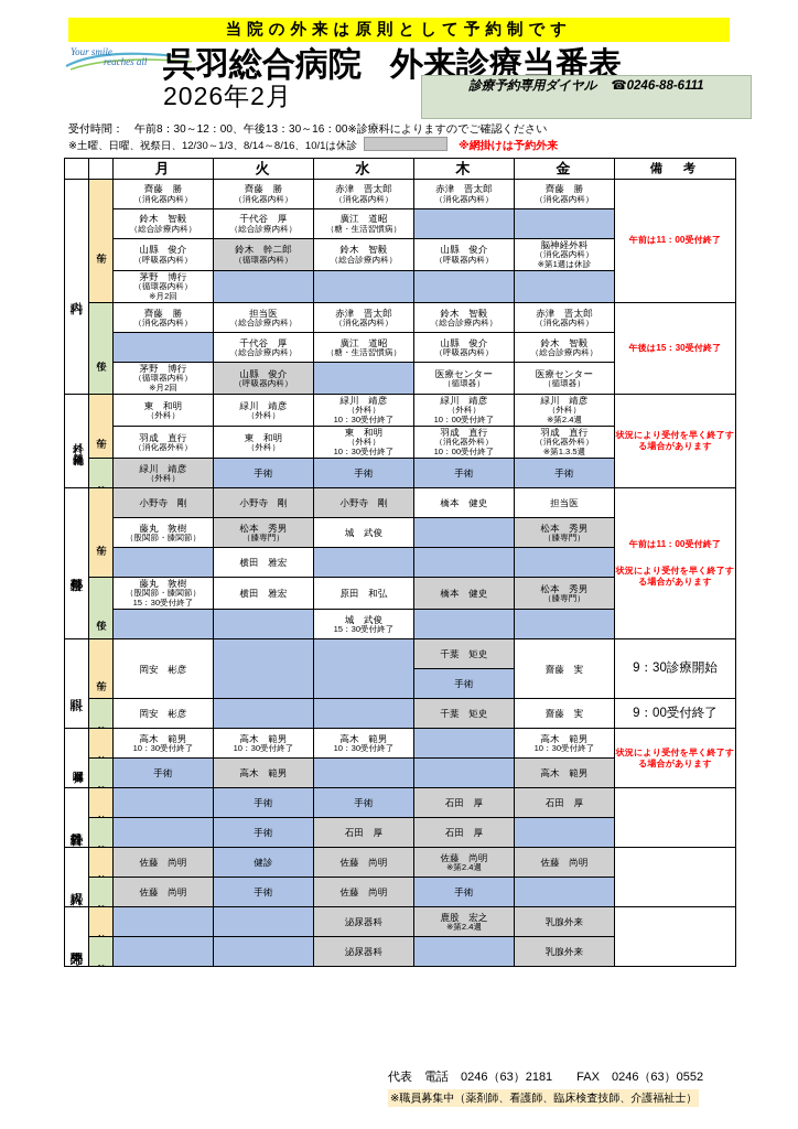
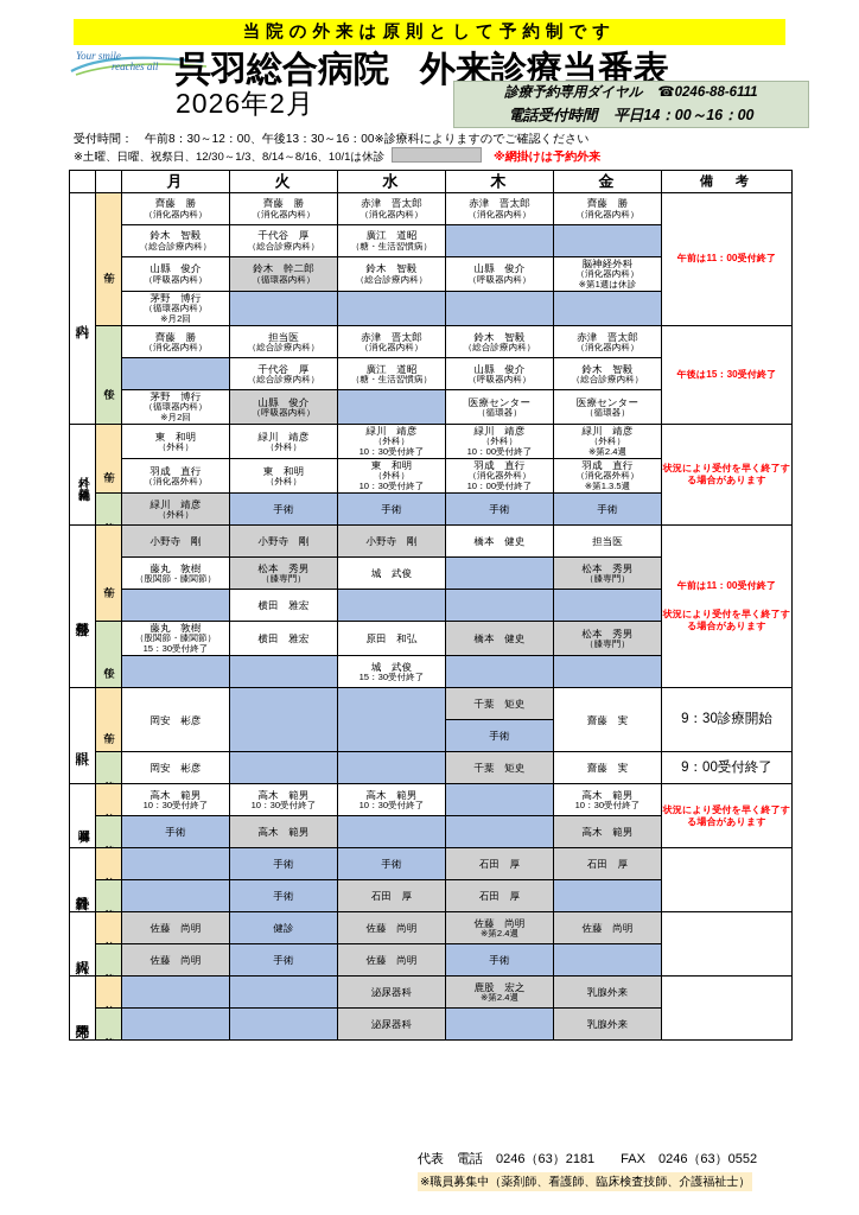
  当院の外来は原則として予約制です
  Your smile
  reaches all
  呉羽総合病院 外来診療当番表
  2026年2月
  診療予約専用ダイヤル ☎0246-88-6111
+ 電話受付時間 平日14：00～16：00
  受付時間： 午前8：30～12：00、午後13：30～16：00※診療科によりますのでご確認ください
  ※土曜、日曜、祝祭日、12/30～1/3、8/14～8/16、10/1は休診
  ※網掛けは予約外来
  		月	火	水	木	金	備 考
  		齊藤 勝（消化器内科）	齊藤 勝（消化器内科）	赤津 晋太郎（消化器内科）	赤津 晋太郎（消化器内科）	齊藤 勝（消化器内科）	午前は11：00受付終了
  鈴木 智毅（総合診療内科）	千代谷 厚（総合診療内科）	廣江 道昭（糖・生活習慣病）
  山縣 俊介（呼吸器内科）	鈴木 幹二郎（循環器内科）	鈴木 智毅（総合診療内科）	山縣 俊介（呼吸器内科）	脳神経外科（消化器内科）※第1週は休診
  茅野 博行（循環器内科）※月2回
  	齊藤 勝（消化器内科）	担当医（総合診療内科）	赤津 晋太郎（消化器内科）	鈴木 智毅（総合診療内科）	赤津 晋太郎（消化器内科）	午後は15：30受付終了
  	千代谷 厚（総合診療内科）	廣江 道昭（糖・生活習慣病）	山縣 俊介（呼吸器内科）	鈴木 智毅（総合診療内科）
  茅野 博行（循環器内科）※月2回	山縣 俊介（呼吸器内科）		医療センター（循環器）	医療センター（循環器）
  羽成 直行（消化器外科）	東 和明（外科）	東 和明（外科）10：30受付終了	羽成 直行（消化器外科）10：00受付終了	羽成 直行（消化器外科）※第1.3.5週
  	緑川 靖彦（外科）	手術	手術	手術	手術
  		小野寺 剛	小野寺 剛	小野寺 剛	橋本 健史	担当医	午前は11：00受付終了状況により受付を早く終了する場合があります
  藤丸 敦樹（股関節・膝関節）	松本 秀男（膝専門）	城 武俊		松本 秀男（膝専門）
  	横田 雅宏
  	藤丸 敦樹（股関節・膝関節）15：30受付終了	横田 雅宏	原田 和弘	橋本 健史	松本 秀男（膝専門）
  		城 武俊15：30受付終了
  		岡安 彬彦			千葉 矩史	齋藤 実	9：30診療開始
  手術
  	岡安 彬彦			千葉 矩史	齋藤 実	9：00受付終了
  		高木 範男10：30受付終了	高木 範男10：30受付終了	高木 範男10：30受付終了		高木 範男10：30受付終了	状況により受付を早く終了する場合があります
  	手術	高木 範男			高木 範男
  			手術	手術	石田 厚	石田 厚
  		手術	石田 厚	石田 厚
  		佐藤 尚明	健診	佐藤 尚明	佐藤 尚明※第2.4週	佐藤 尚明
  	佐藤 尚明	手術	佐藤 尚明	手術
  				泌尿器科	鹿股 宏之※第2.4週	乳腺外来
  			泌尿器科		乳腺外来
  代表 電話 0246（63）2181 FAX 0246（63）0552
  ※職員募集中（薬剤師、看護師、臨床検査技師、介護福祉士）
